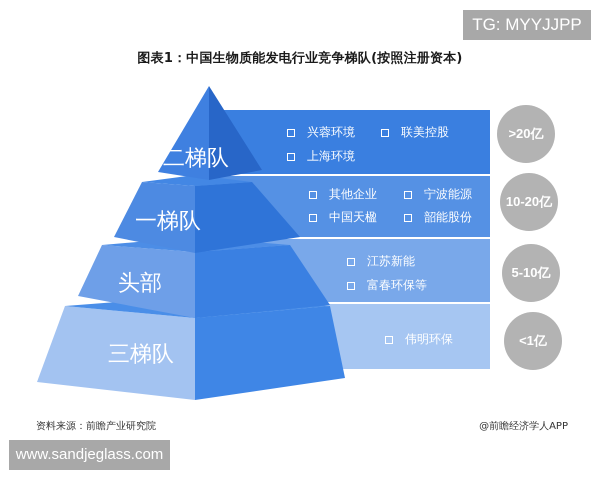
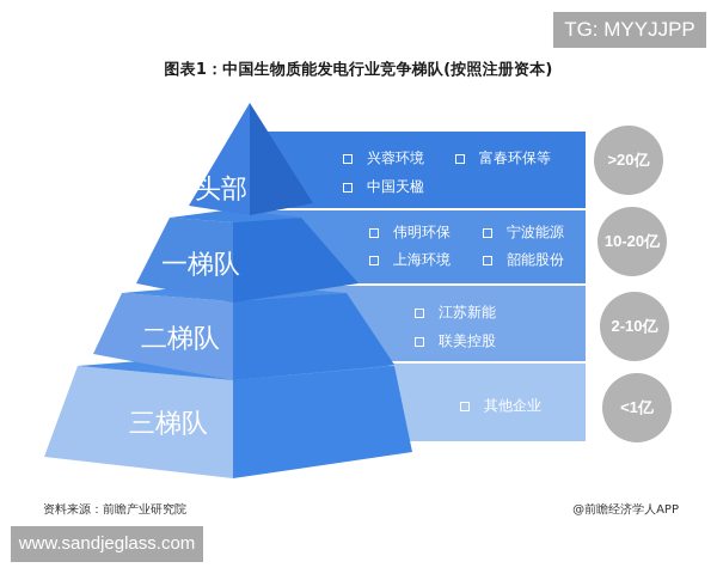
  TG: MYYJJPP
  图表1：中国生物质能发电行业竞争梯队(按照注册资本)
- 二梯队
+ 头部
  一梯队
- 头部
+ 二梯队
  三梯队
  兴蓉环境
- 联美控股
+ 富春环保等
- 上海环境
+ 中国天楹
- 其他企业
+ 伟明环保
  宁波能源
- 中国天楹
+ 上海环境
  韶能股份
  江苏新能
- 富春环保等
+ 联美控股
- 伟明环保
+ 其他企业
  >20亿
  10-20亿
- 5-10亿
+ 2-10亿
  <1亿
  资料来源：前瞻产业研究院
  @前瞻经济学人APP
  www.sandjeglass.com
